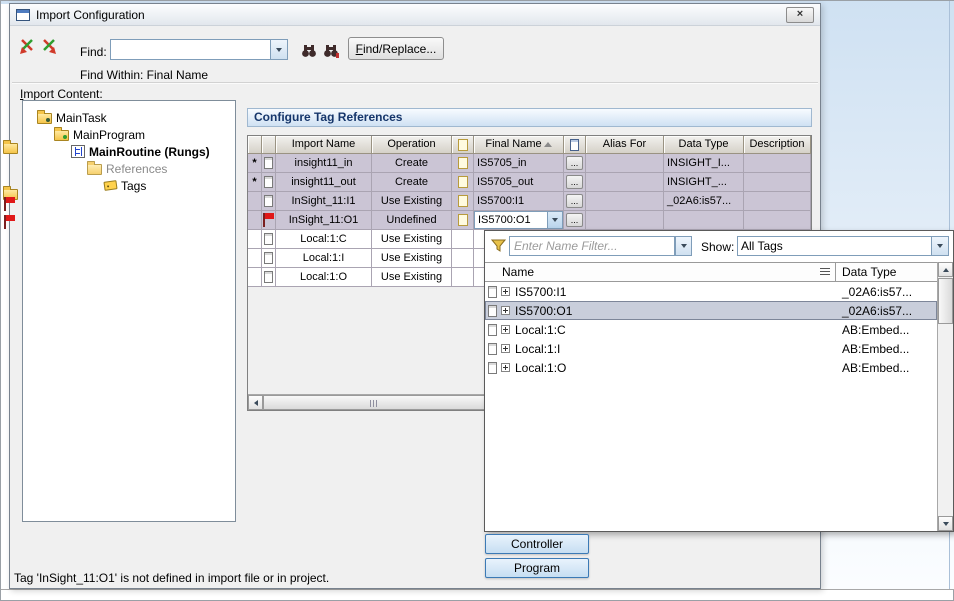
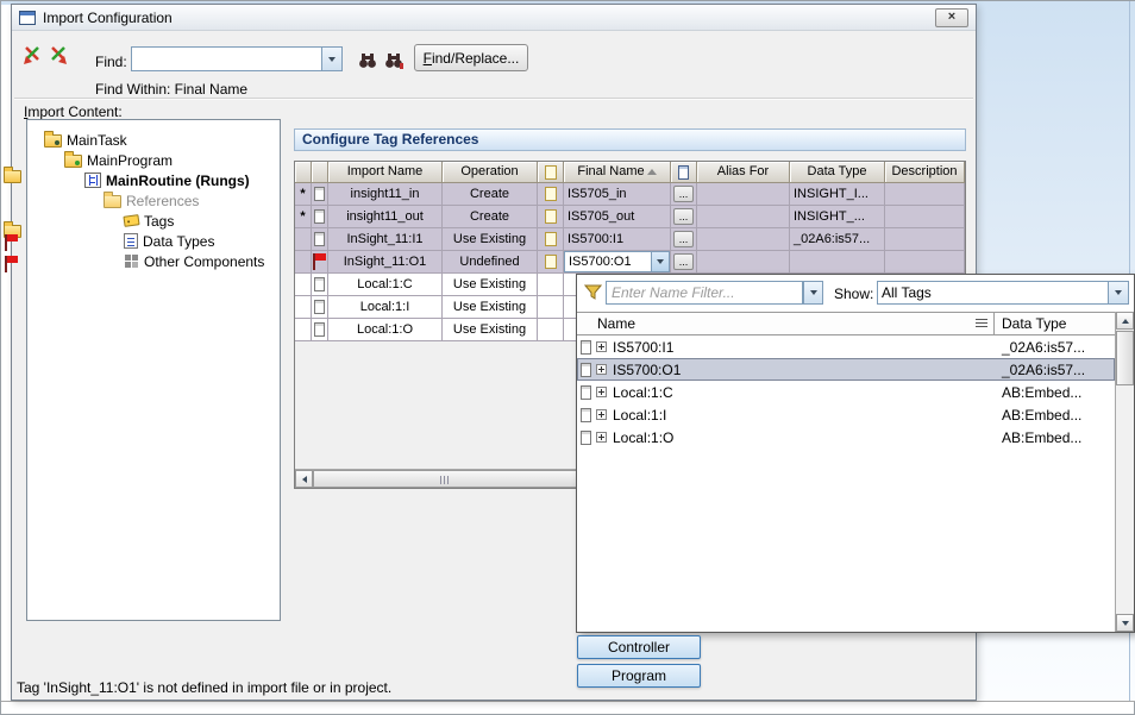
  Import Configuration
  Find:
  Find/Replace...
  Find Within: Final Name
  Import Content:
  MainTask
  MainProgram
  MainRoutine (Rungs)
  References
  Tags
+ Data Types
+ Other Components
  Configure Tag References
  Import Name
  Operation
  Final Name
  Alias For
  Data Type
  Description
  *
  insight11_in
  Create
  IS5705_in
  ...
  INSIGHT_I...
  *
  insight11_out
  Create
  IS5705_out
  ...
  INSIGHT_...
  InSight_11:I1
  Use Existing
  IS5700:I1
  ...
  _02A6:is57...
  InSight_11:O1
  Undefined
  IS5700:O1
  ...
  Local:1:C
  Use Existing
  Local:1:I
  Use Existing
  Local:1:O
  Use Existing
  Tag 'InSight_11:O1' is not defined in import file or in project.
  Enter Name Filter...
  Show:
  All Tags
  Name
  Data Type
  IS5700:I1
  _02A6:is57...
  IS5700:O1
  _02A6:is57...
  Local:1:C
  AB:Embed...
  Local:1:I
  AB:Embed...
  Local:1:O
  AB:Embed...
  Controller
  Program
